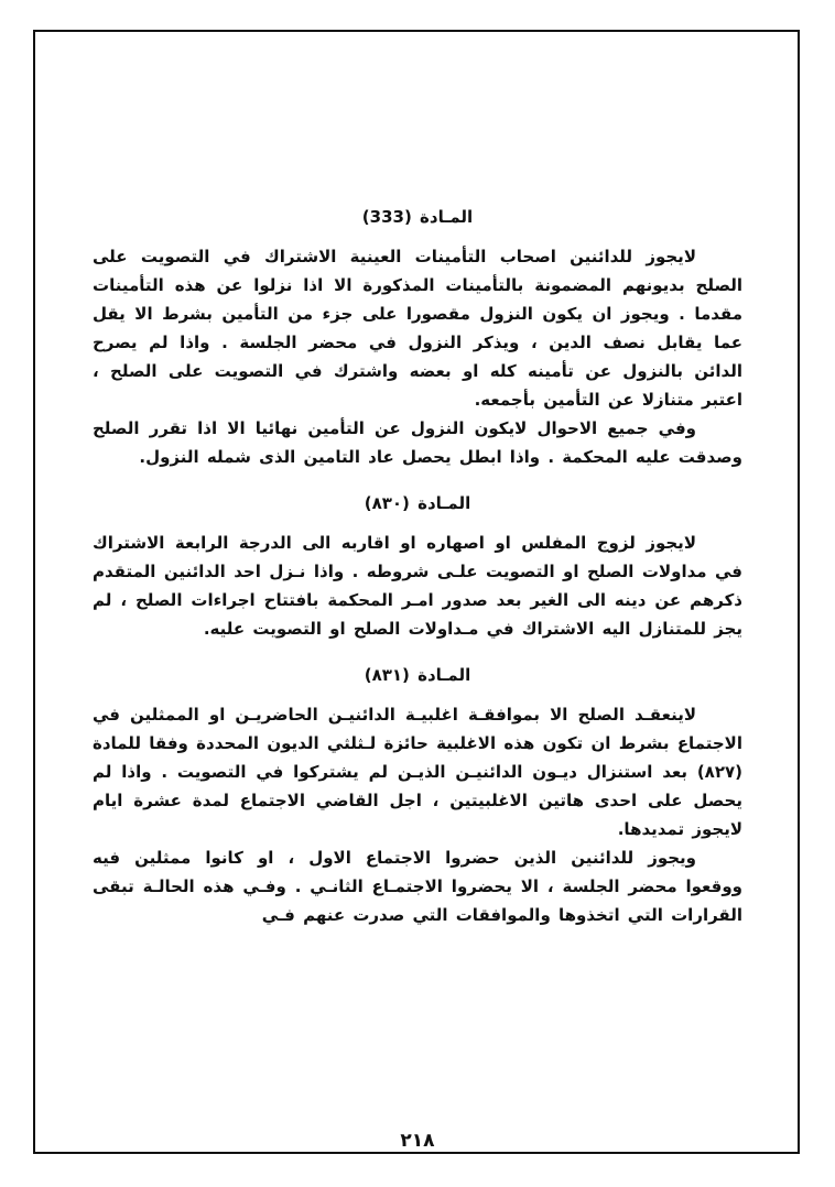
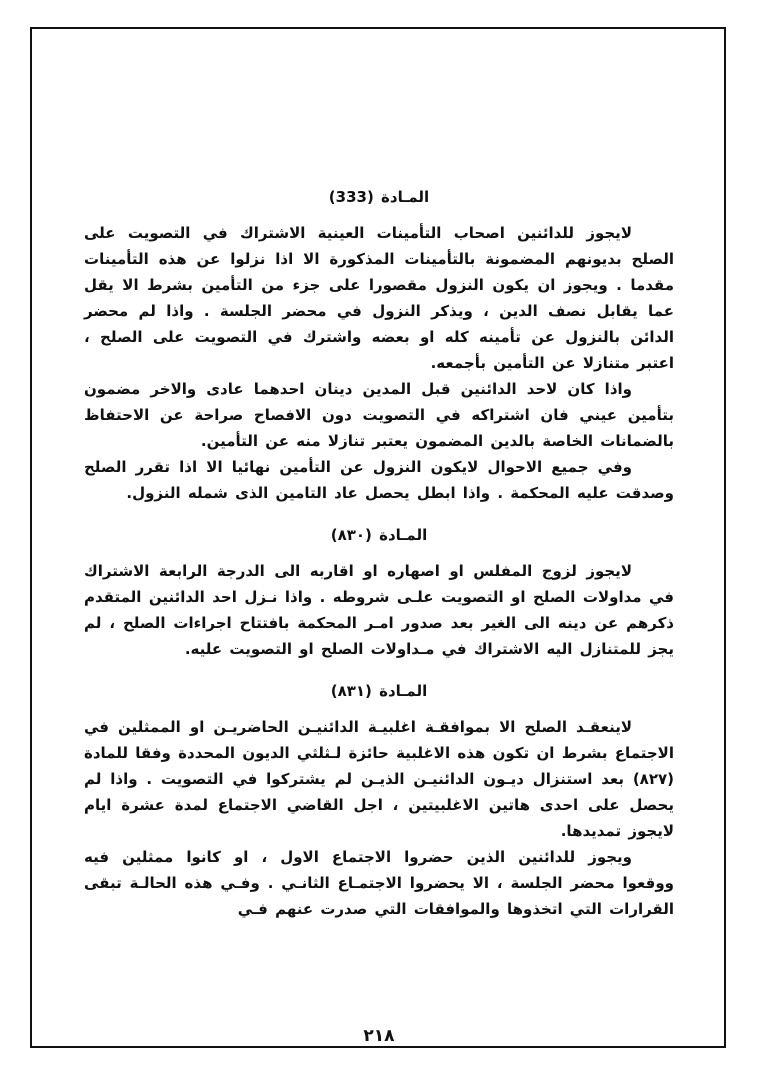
  المـادة (333)
- لايجوز للدائنين اصحاب التأمينات العينية الاشتراك في التصويت على الصلح بديونهم المضمونة بالتأمينات المذكورة الا اذا نزلوا عن هذه التأمينات مقدما . ويجوز ان يكون النزول مقصورا على جزء من التأمين بشرط الا يقل عما يقابل نصف الدين ، ويذكر النزول في محضر الجلسة . واذا لم يصرح الدائن بالنزول عن تأمينه كله او بعضه واشترك في التصويت على الصلح ، اعتبر متنازلا عن التأمين بأجمعه.
+ لايجوز للدائنين اصحاب التأمينات العينية الاشتراك في التصويت على الصلح بديونهم المضمونة بالتأمينات المذكورة الا اذا نزلوا عن هذه التأمينات مقدما . ويجوز ان يكون النزول مقصورا على جزء من التأمين بشرط الا يقل عما يقابل نصف الدين ، ويذكر النزول في محضر الجلسة . واذا لم محضر الدائن بالنزول عن تأمينه كله او بعضه واشترك في التصويت على الصلح ، اعتبر متنازلا عن التأمين بأجمعه.
+ واذا كان لاحد الدائنين قبل المدين دينان احدهما عادى والاخر مضمون بتأمين عيني فان اشتراكه في التصويت دون الافصاح صراحة عن الاحتفاظ بالضمانات الخاصة بالدين المضمون يعتبر تنازلا منه عن التأمين.
  وفي جميع الاحوال لايكون النزول عن التأمين نهائيا الا اذا تقرر الصلح وصدقت عليه المحكمة . واذا ابطل يحصل عاد التامين الذى شمله النزول.
  المـادة (٨٣٠)
  لايجوز لزوج المفلس او اصهاره او اقاربه الى الدرجة الرابعة الاشتراك في مداولات الصلح او التصويت علـى شروطه . واذا نـزل احد الدائنين المتقدم ذكرهم عن دينه الى الغير بعد صدور امـر المحكمة بافتتاح اجراءات الصلح ، لم يجز للمتنازل اليه الاشتراك في مـداولات الصلح او التصويت عليه.
  المـادة (٨٣١)
  لاينعقـد الصلح الا بموافقـة اغلبيـة الدائنيـن الحاضريـن او الممثلين في الاجتماع بشرط ان تكون هذه الاغلبية حائزة لـثلثي الديون المحددة وفقا للمادة (٨٢٧) بعد استنزال ديـون الدائنيـن الذيـن لم يشتركوا في التصويت . واذا لم يحصل على احدى هاتين الاغلبيتين ، اجل القاضي الاجتماع لمدة عشرة ايام لايجوز تمديدها.
  ويجوز للدائنين الذين حضروا الاجتماع الاول ، او كانوا ممثلين فيه ووقعوا محضر الجلسة ، الا يحضروا الاجتمـاع الثانـي . وفـي هذه الحالـة تبقى القرارات التي اتخذوها والموافقات التي صدرت عنهم فـي
  ٢١٨
